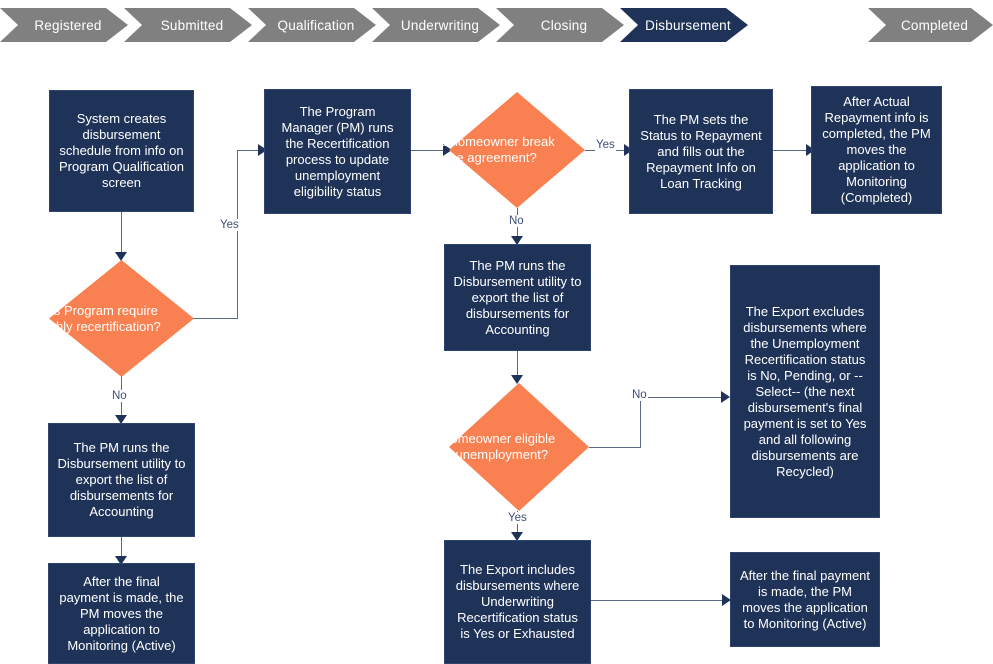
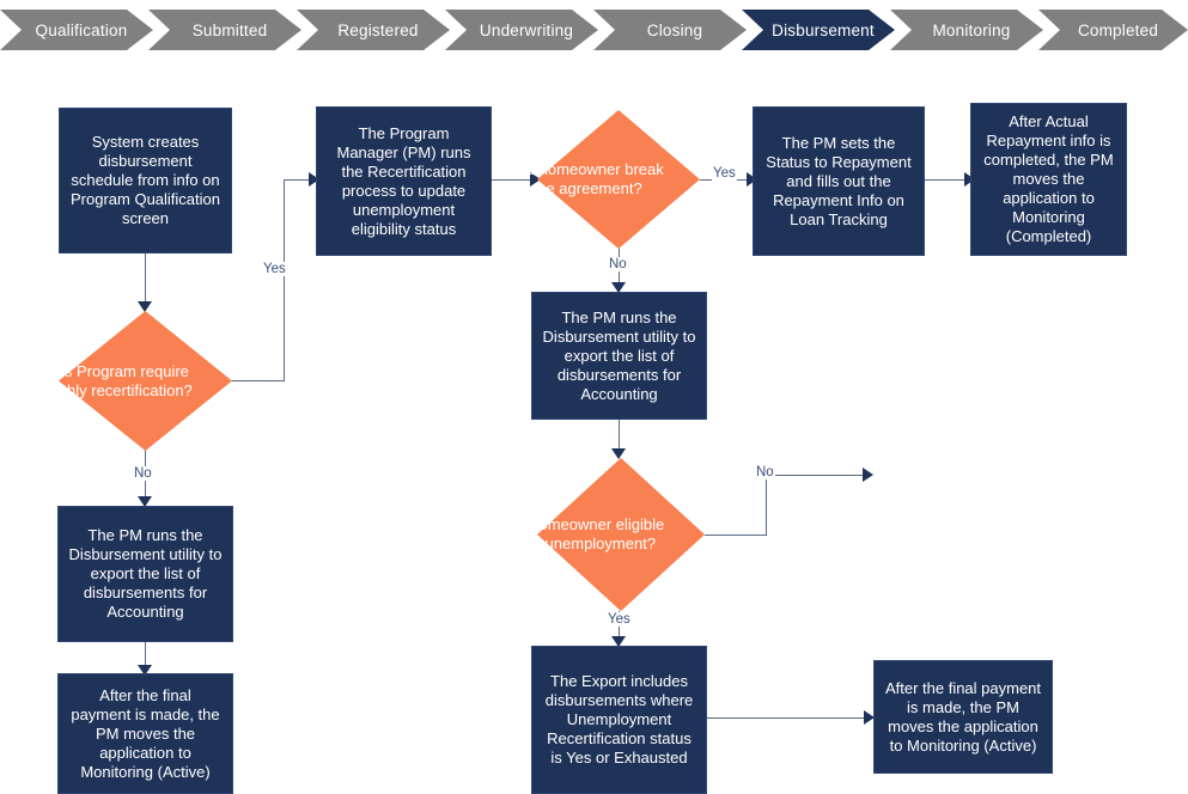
- Registered
+ Qualification
  Submitted
- Qualification
+ Registered
  Underwriting
  Closing
  Disbursement
+ Monitoring
  Completed
  Yes
  No
  Yes
  No
  No
  Yes
  System creates disbursement schedule from info on Program Qualification screen
  Does Program require monthly recertification?
  The Program Manager (PM) runs the Recertification process to update unemployment eligibility status
  Did homeowner break the agreement?
  The PM sets the Status to Repayment and fills out the Repayment Info on Loan Tracking
  After Actual Repayment info is completed, the PM moves the application to Monitoring (Completed)
  The PM runs the Disbursement utility to export the list of disbursements for Accounting
  Is homeowner eligible for unemployment?
- The Export excludes disbursements where the Unemployment Recertification status is No, Pending, or --Select-- (the next disbursement's final payment is set to Yes and all following disbursements are Recycled)
  The PM runs the Disbursement utility to export the list of disbursements for Accounting
  After the final payment is made, the PM moves the application to Monitoring (Active)
- The Export includes disbursements where Underwriting Recertification status is Yes or Exhausted
+ The Export includes disbursements where Unemployment Recertification status is Yes or Exhausted
  After the final payment is made, the PM moves the application to Monitoring (Active)
